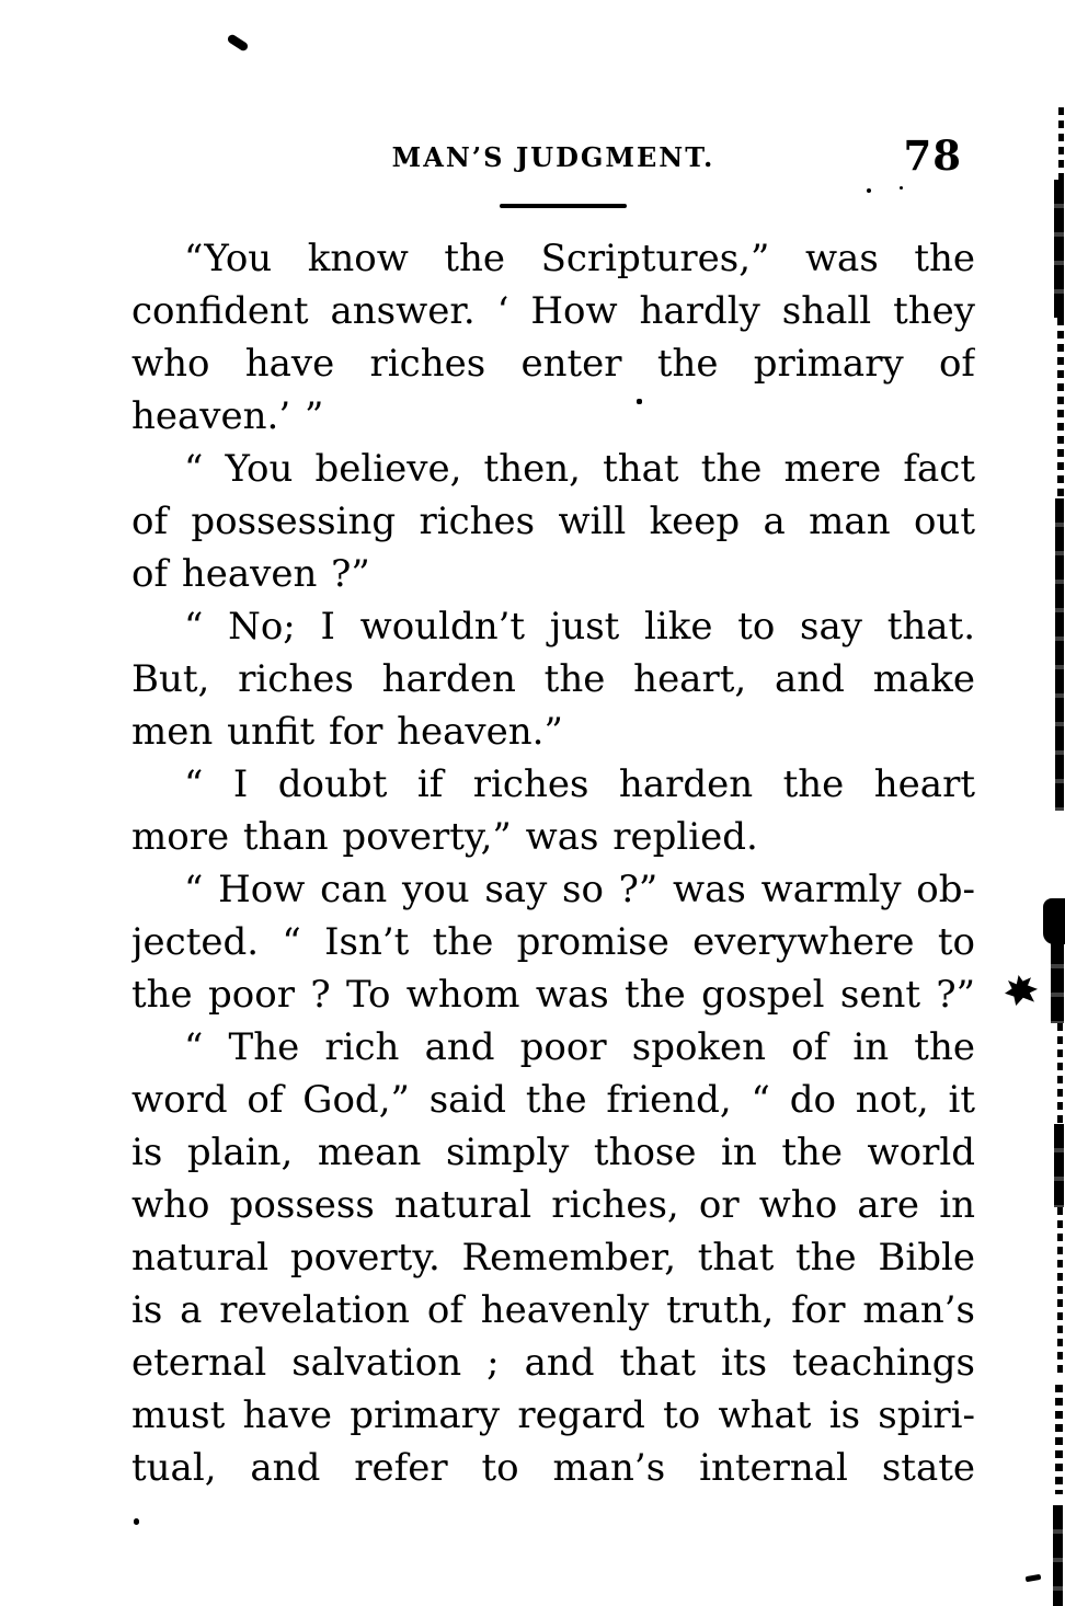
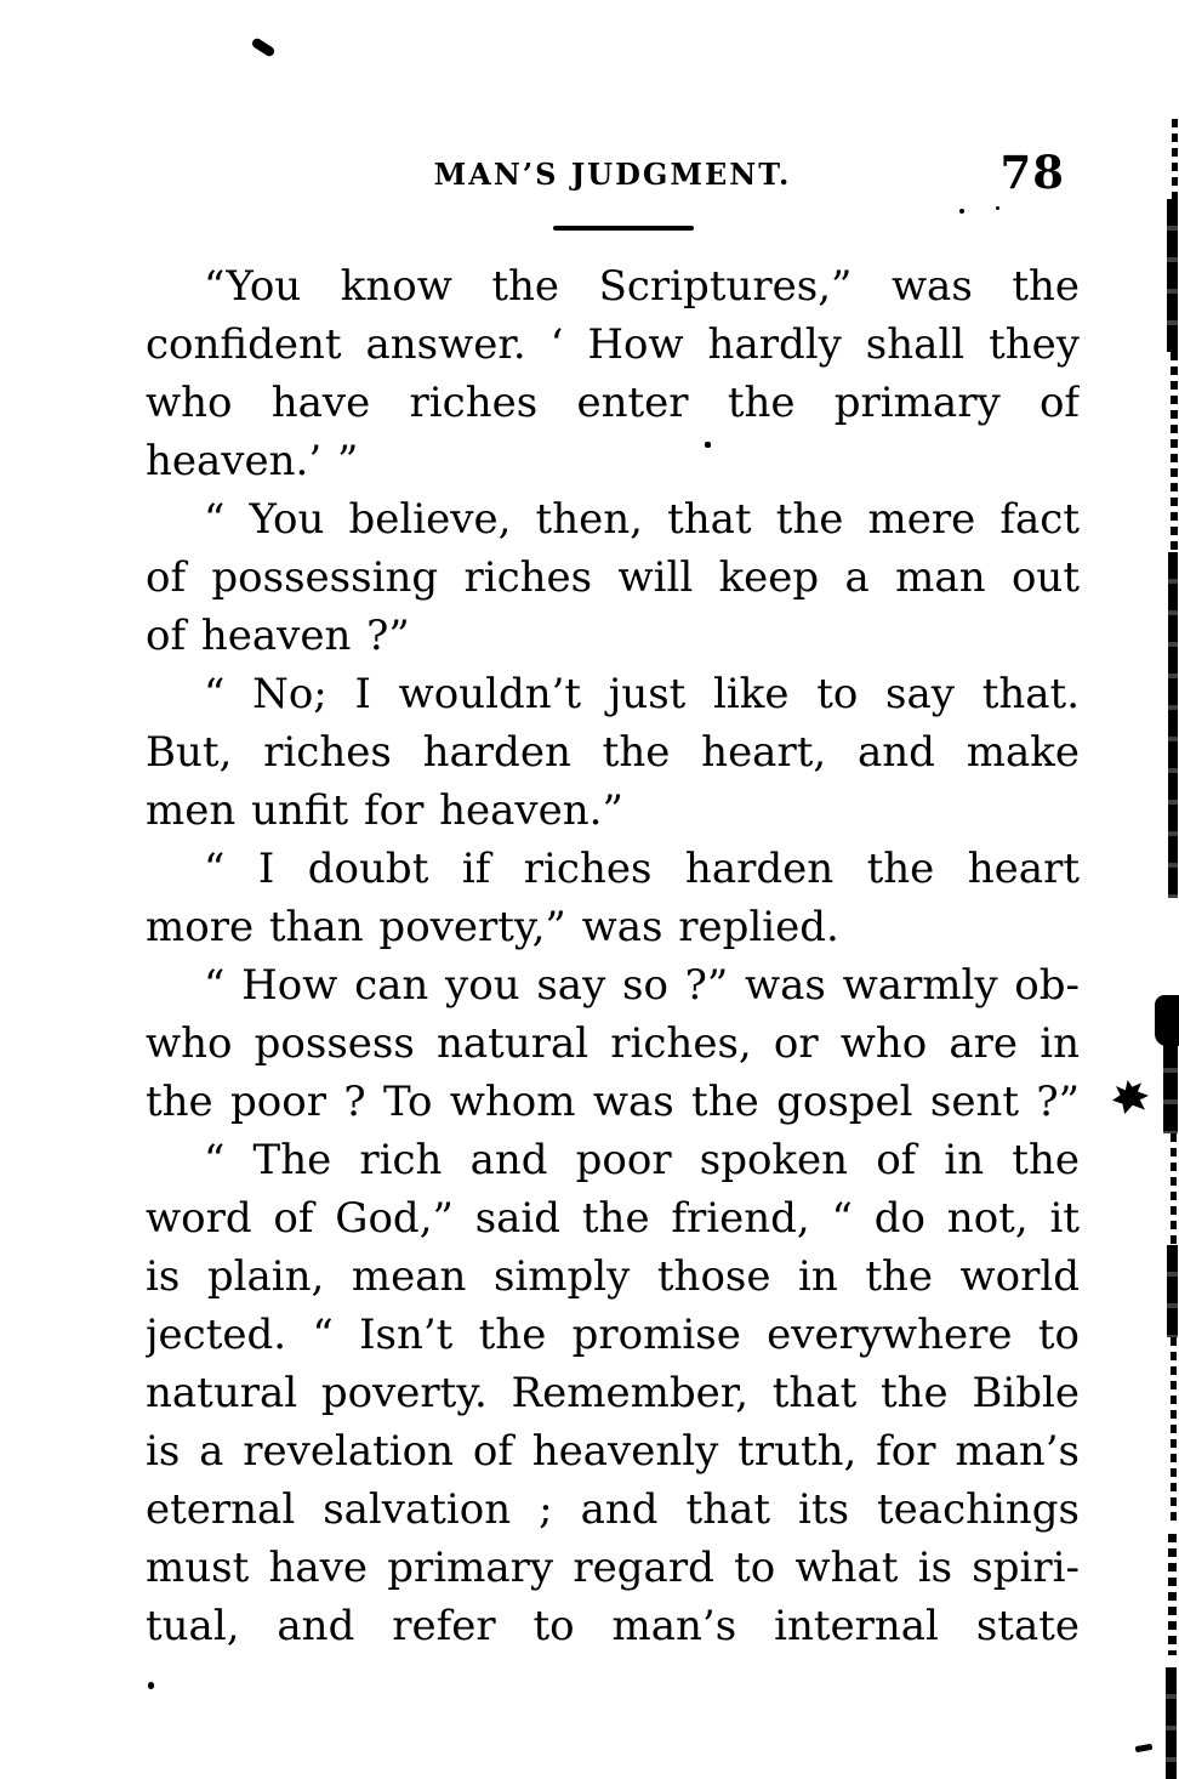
  MAN’S JUDGMENT.
  78
  “You know the Scriptures,” was the
  confident answer. ‘ How hardly shall they
  who have riches enter the primary of
  heaven.’ ”
  “ You believe, then, that the mere fact
  of possessing riches will keep a man out
  of heaven ?”
  “ No; I wouldn’t just like to say that.
  But, riches harden the heart, and make
  men unfit for heaven.”
  “ I doubt if riches harden the heart
  more than poverty,” was replied.
  “ How can you say so ?” was warmly ob-
- jected. “ Isn’t the promise everywhere to
+ who possess natural riches, or who are in
  the poor ? To whom was the gospel sent ?”
  “ The rich and poor spoken of in the
  word of God,” said the friend, “ do not, it
  is plain, mean simply those in the world
- who possess natural riches, or who are in
+ jected. “ Isn’t the promise everywhere to
  natural poverty. Remember, that the Bible
  is a revelation of heavenly truth, for man’s
  eternal salvation ; and that its teachings
  must have primary regard to what is spiri-
  tual, and refer to man’s internal state
